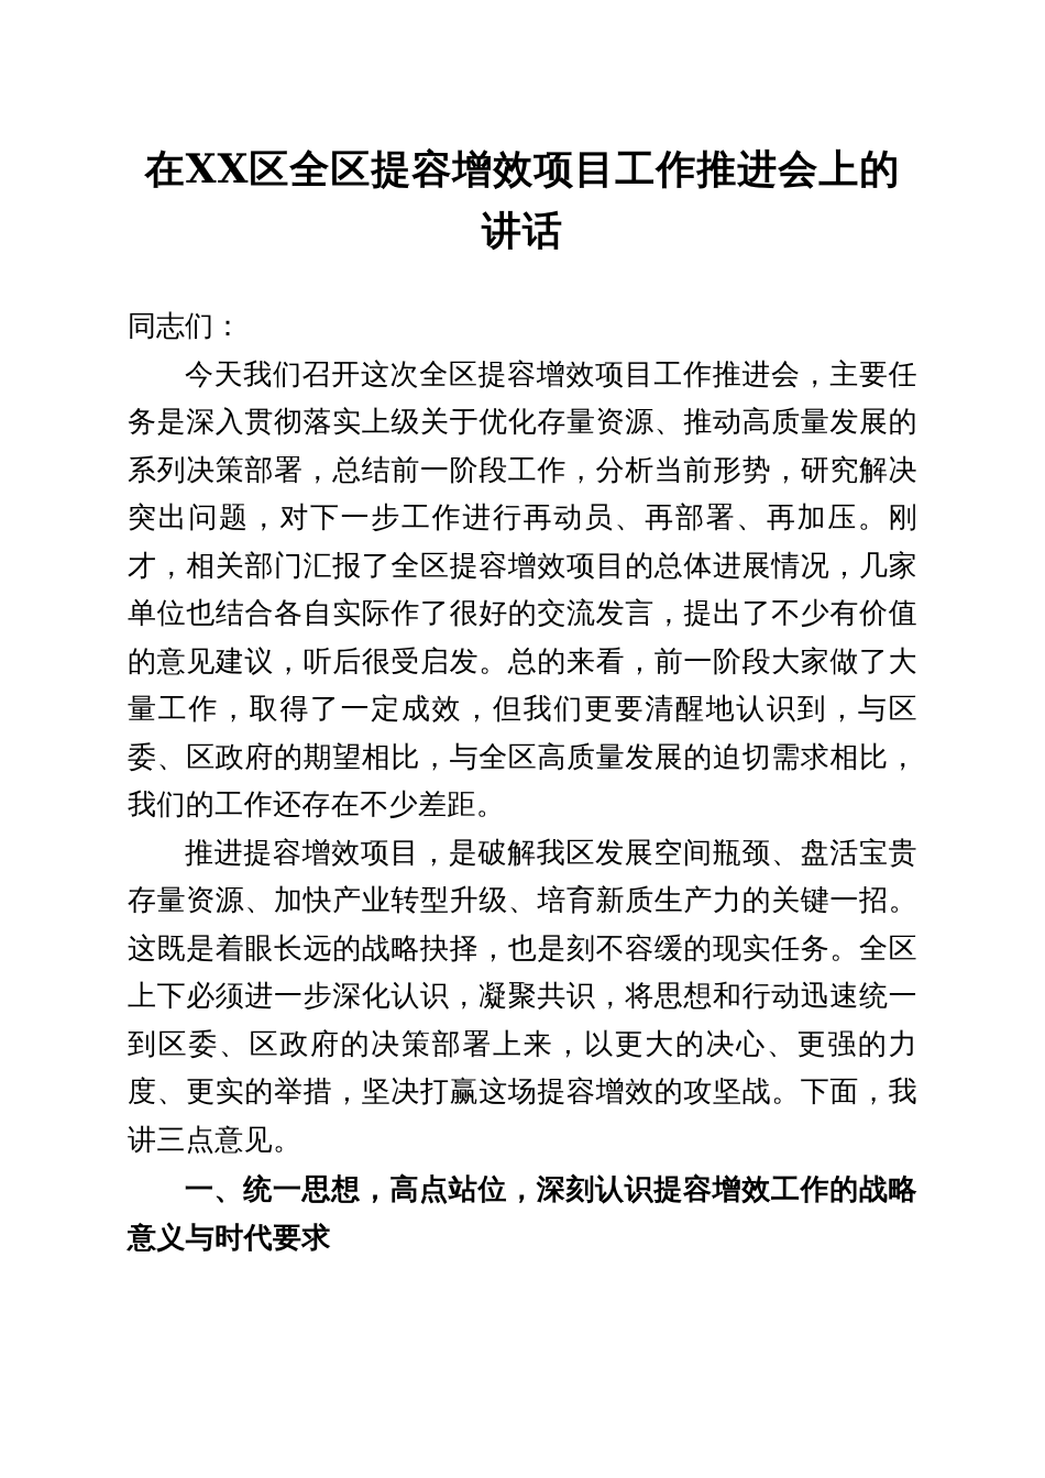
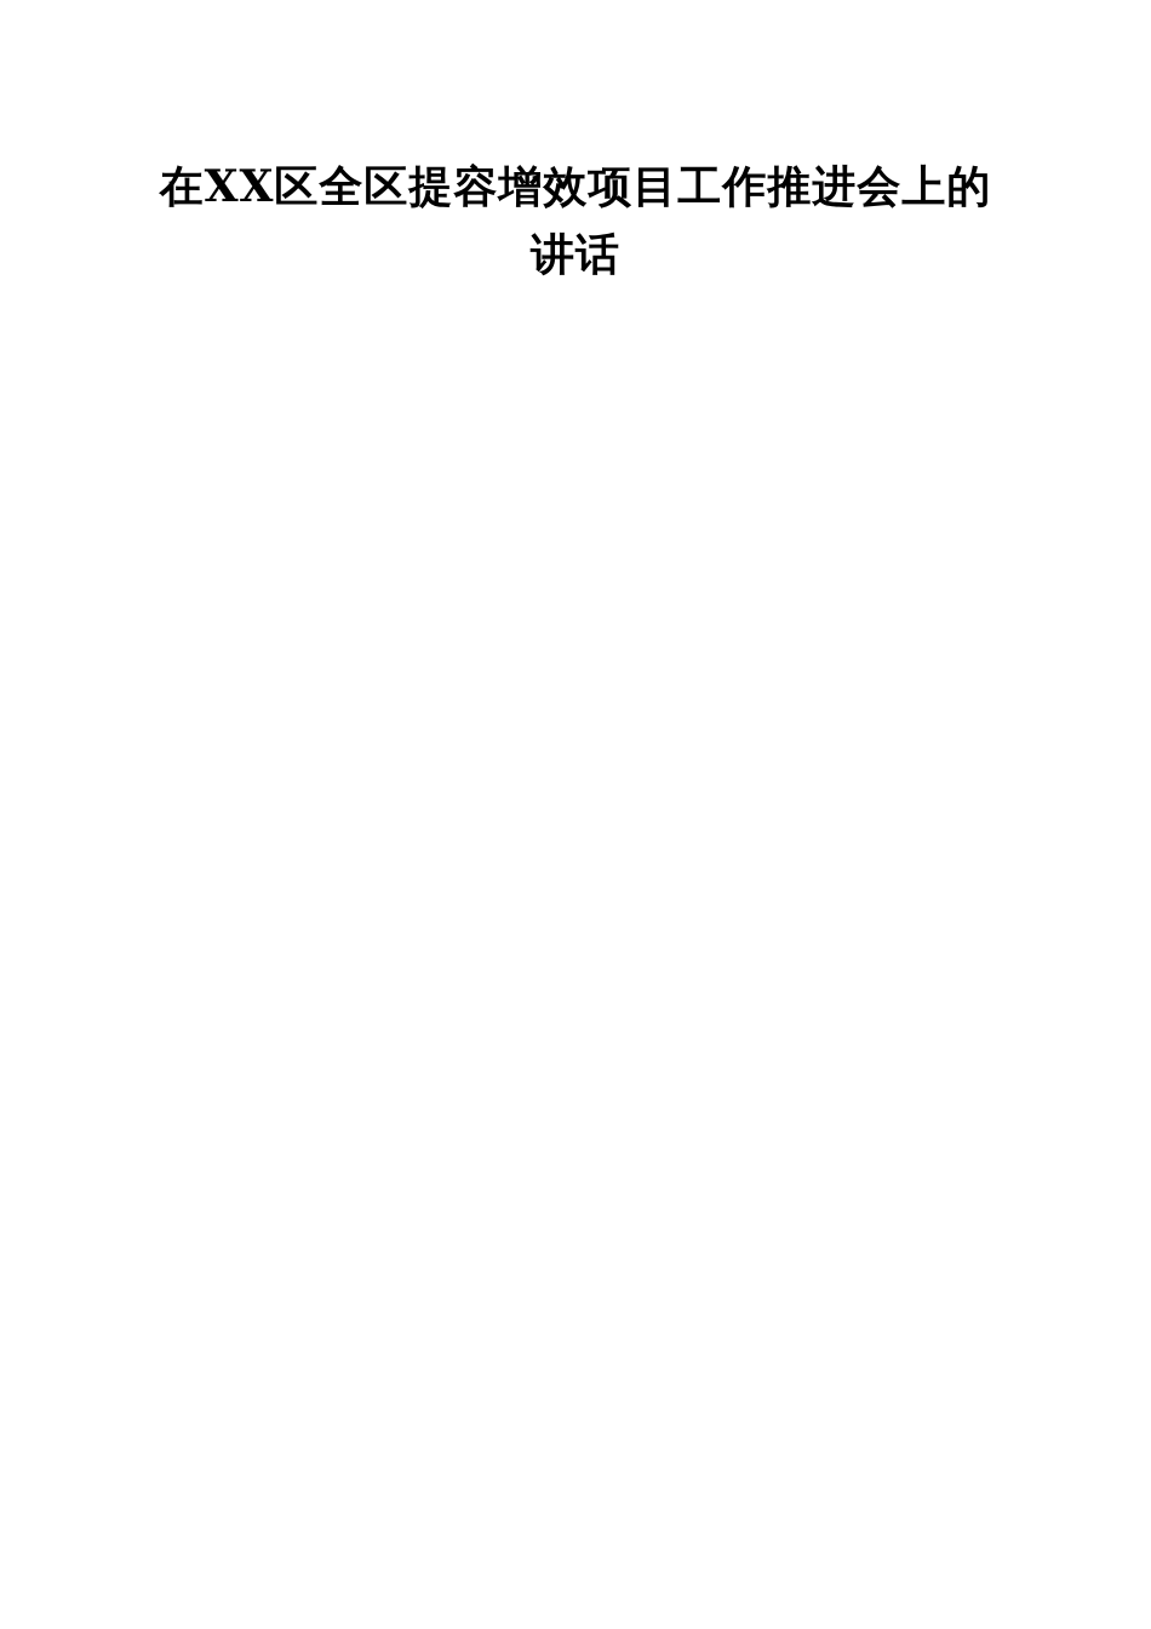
  在XX区全区提容增效项目工作推进会上的讲话
- 同志们：
- 今天我们召开这次全区提容增效项目工作推进会，主要任务是深入贯彻落实上级关于优化存量资源、推动高质量发展的系列决策部署，总结前一阶段工作，分析当前形势，研究解决突出问题，对下一步工作进行再动员、再部署、再加压。刚才，相关部门汇报了全区提容增效项目的总体进展情况，几家单位也结合各自实际作了很好的交流发言，提出了不少有价值的意见建议，听后很受启发。总的来看，前一阶段大家做了大量工作，取得了一定成效，但我们更要清醒地认识到，与区委、区政府的期望相比，与全区高质量发展的迫切需求相比，我们的工作还存在不少差距。
- 推进提容增效项目，是破解我区发展空间瓶颈、盘活宝贵存量资源、加快产业转型升级、培育新质生产力的关键一招。这既是着眼长远的战略抉择，也是刻不容缓的现实任务。全区上下必须进一步深化认识，凝聚共识，将思想和行动迅速统一到区委、区政府的决策部署上来，以更大的决心、更强的力度、更实的举措，坚决打赢这场提容增效的攻坚战。下面，我讲三点意见。
- 一、统一思想，高点站位，深刻认识提容增效工作的战略意义与时代要求
